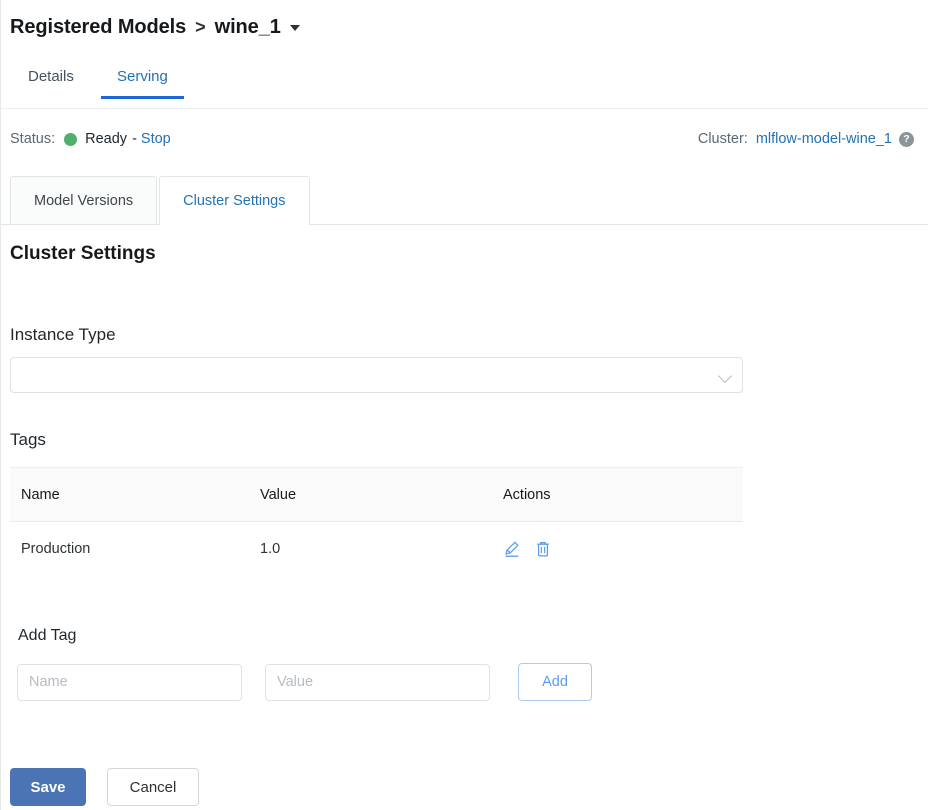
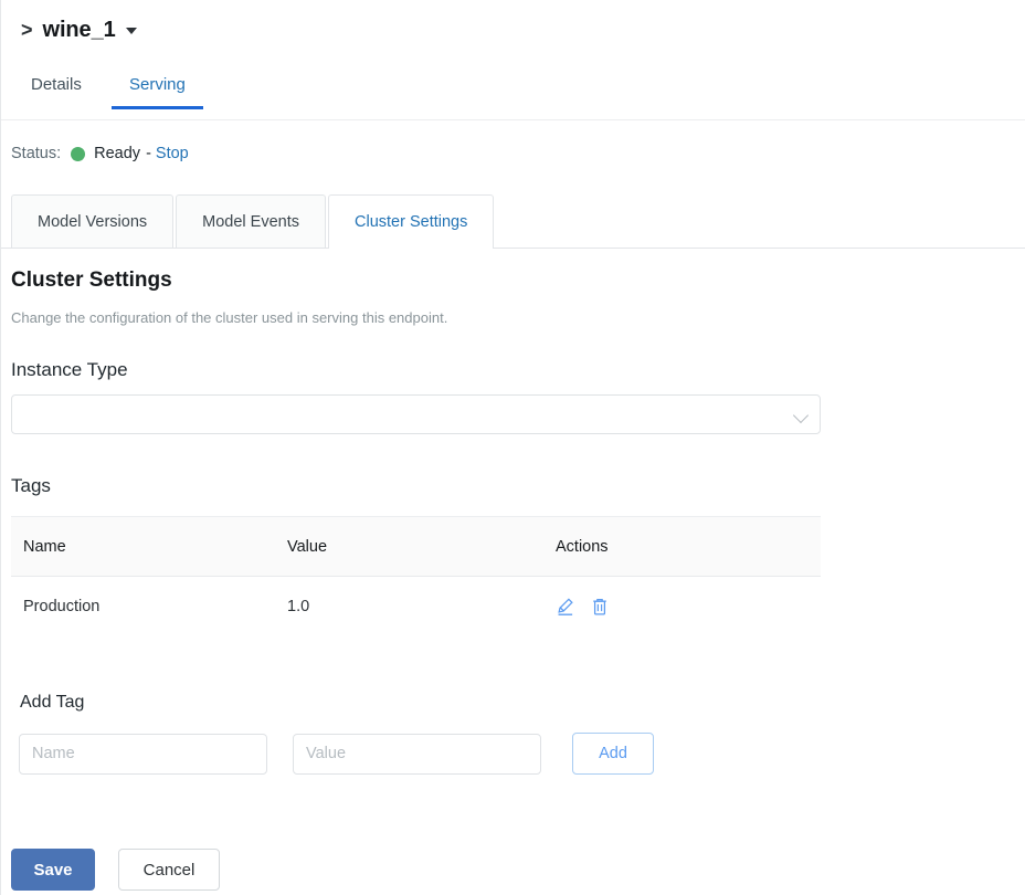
- Registered Models
  >
  wine_1
  Details
  Serving
  Status:
  Ready
  -
  Stop
- Cluster:
- mlflow-model-wine_1
- ?
  Model Versions
+ Model Events
  Cluster Settings
  Cluster Settings
+ Change the configuration of the cluster used in serving this endpoint.
  Instance Type
  Tags
  Name
  Value
  Actions
  Production
  1.0
  Add Tag
  Name
  Value
  Add
  Save
  Cancel
